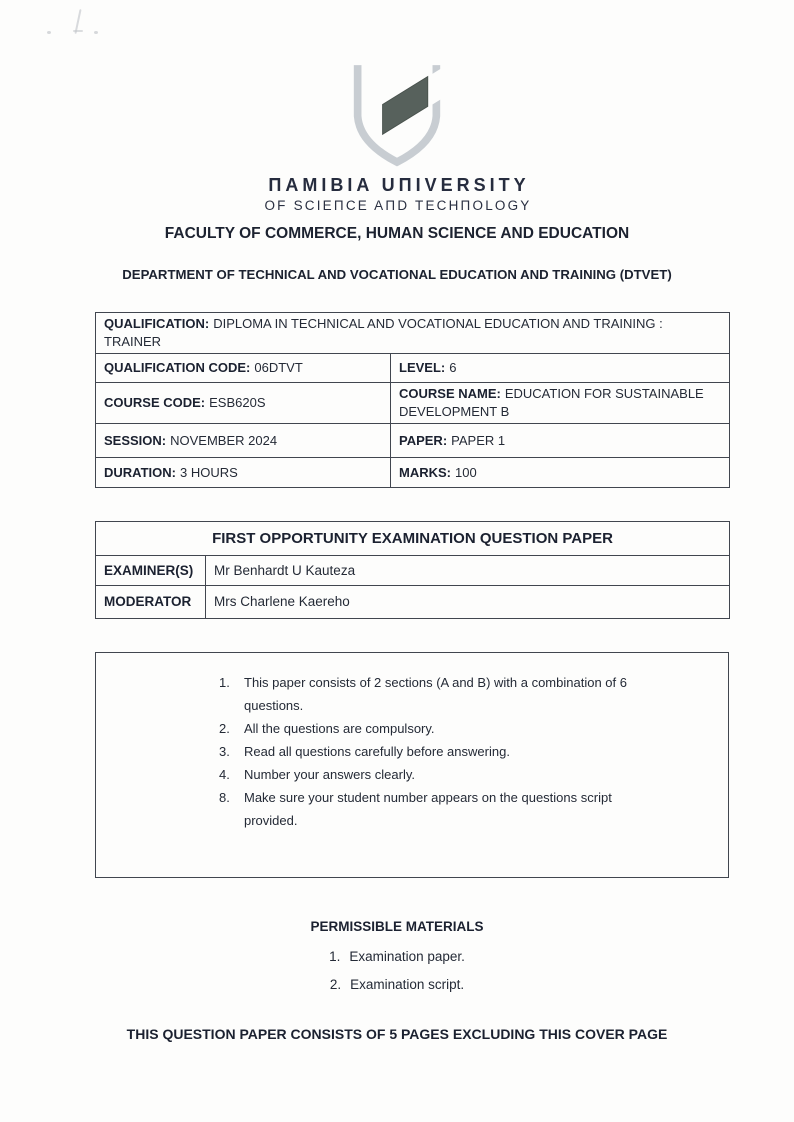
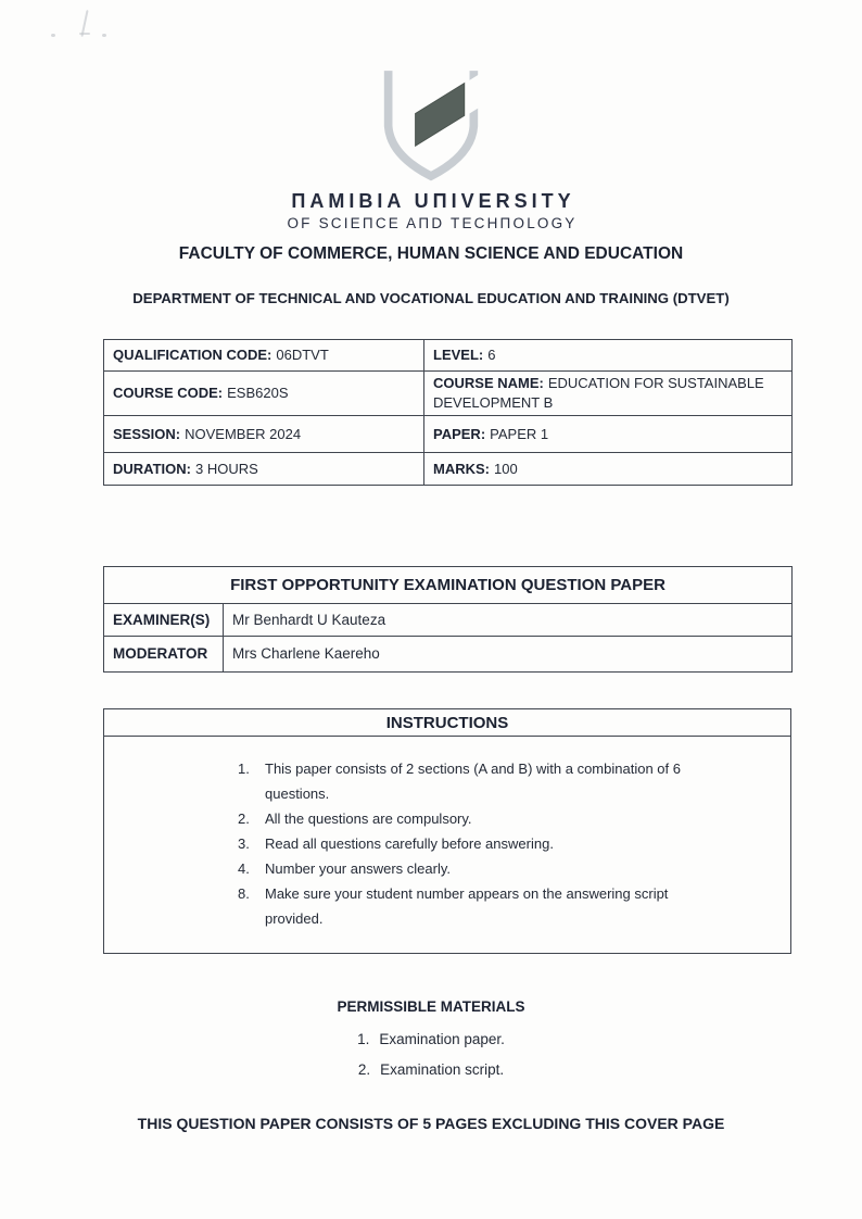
  ΠAMIBIA UΠIVERSITY
  OF SCIEΠCE AΠD TECHΠOLOGY
  FACULTY OF COMMERCE, HUMAN SCIENCE AND EDUCATION
  DEPARTMENT OF TECHNICAL AND VOCATIONAL EDUCATION AND TRAINING (DTVET)
- QUALIFICATION: DIPLOMA IN TECHNICAL AND VOCATIONAL EDUCATION AND TRAINING : TRAINER
  QUALIFICATION CODE: 06DTVT	LEVEL: 6
  COURSE CODE: ESB620S	COURSE NAME: EDUCATION FOR SUSTAINABLE DEVELOPMENT B
  SESSION: NOVEMBER 2024	PAPER: PAPER 1
  DURATION: 3 HOURS	MARKS: 100
  FIRST OPPORTUNITY EXAMINATION QUESTION PAPER
  EXAMINER(S)	Mr Benhardt U Kauteza
  MODERATOR	Mrs Charlene Kaereho
+ INSTRUCTIONS
  1.
  This paper consists of 2 sections (A and B) with a combination of 6
  questions.
  2.
  All the questions are compulsory.
  3.
  Read all questions carefully before answering.
  4.
  Number your answers clearly.
  8.
- Make sure your student number appears on the questions script
+ Make sure your student number appears on the answering script
  provided.
  PERMISSIBLE MATERIALS
  1.
  Examination paper.
  2.
  Examination script.
  THIS QUESTION PAPER CONSISTS OF 5 PAGES EXCLUDING THIS COVER PAGE
